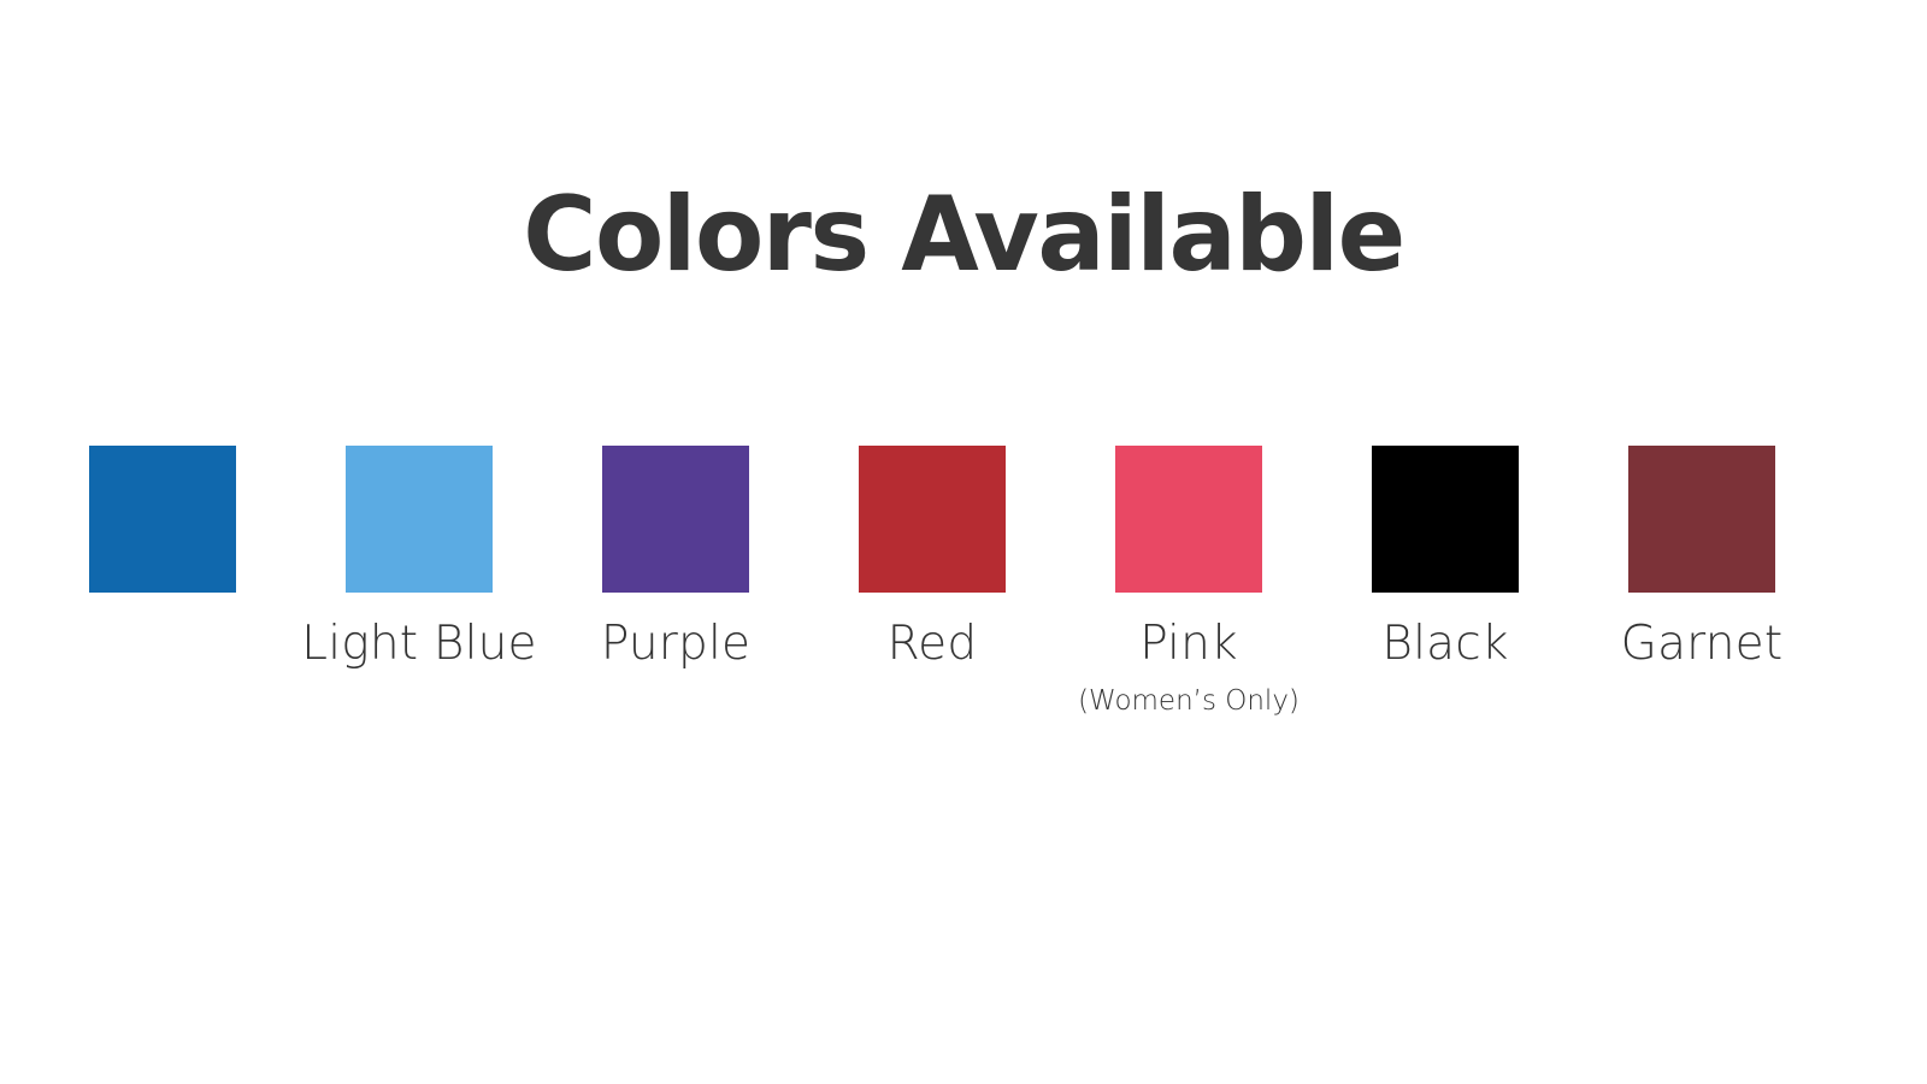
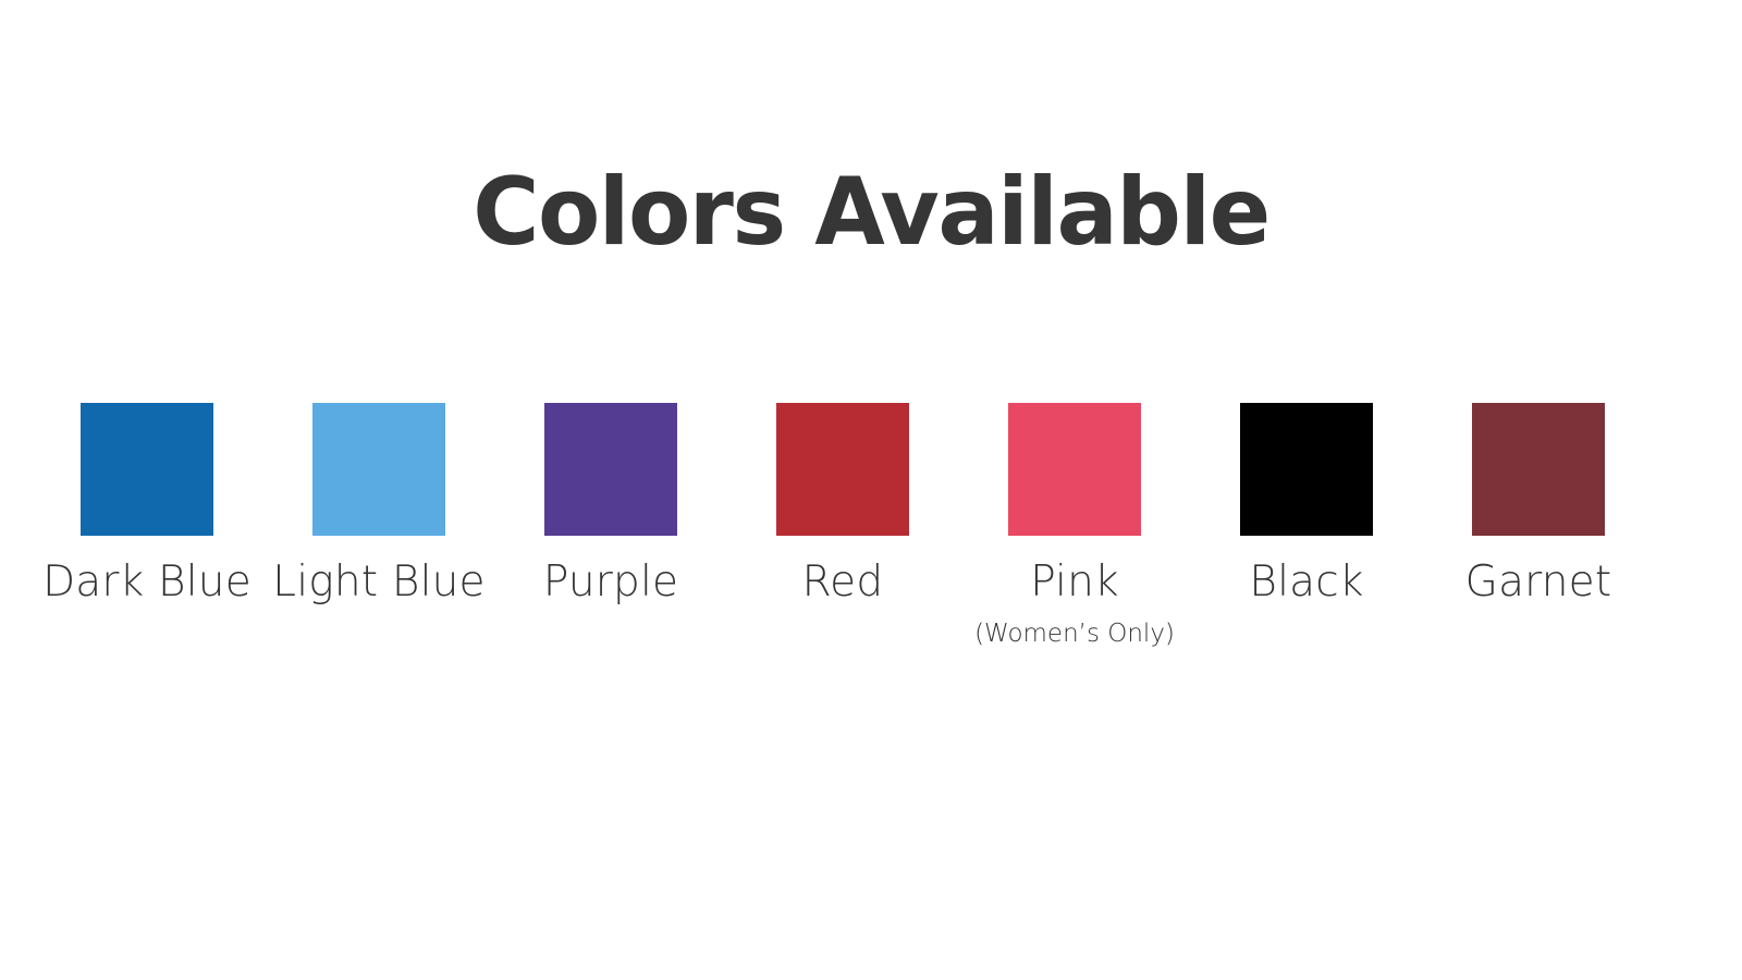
  Colors Available
+ Dark Blue
  Light Blue
  Purple
  Red
  Pink
  (Women’s Only)
  Black
  Garnet
